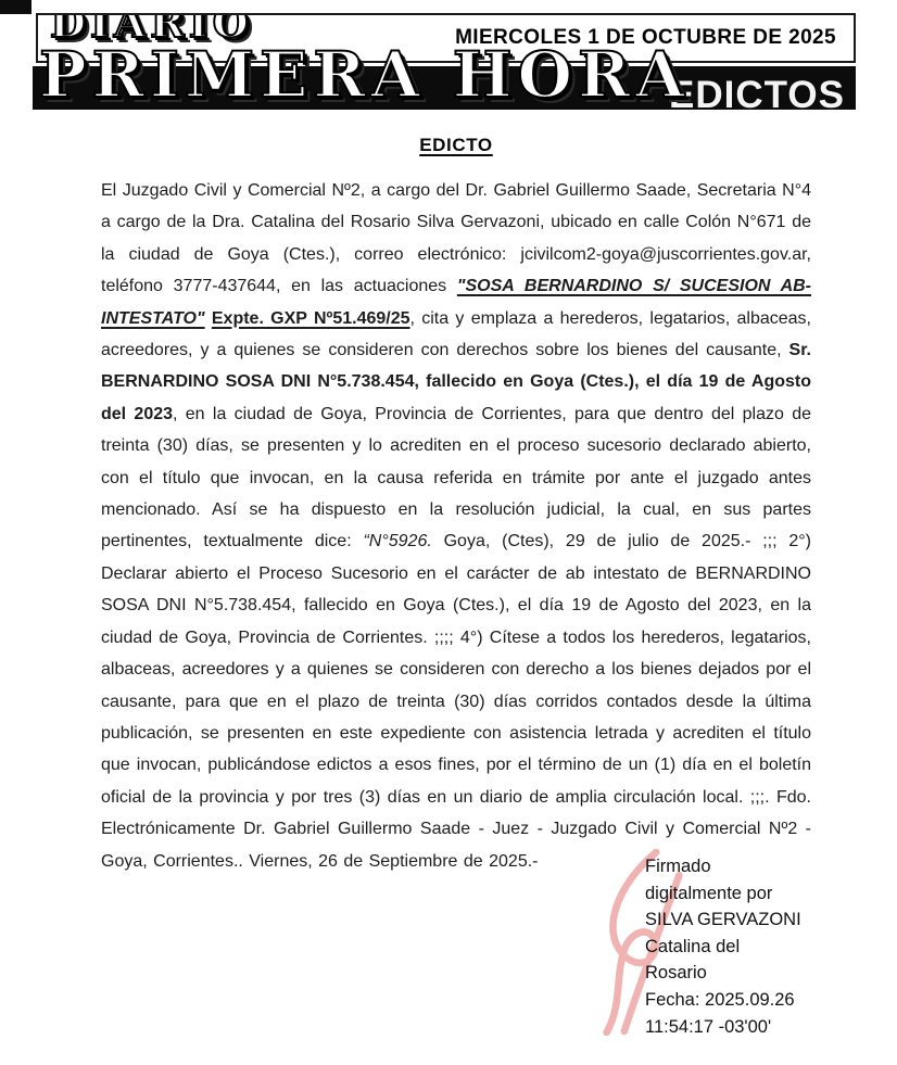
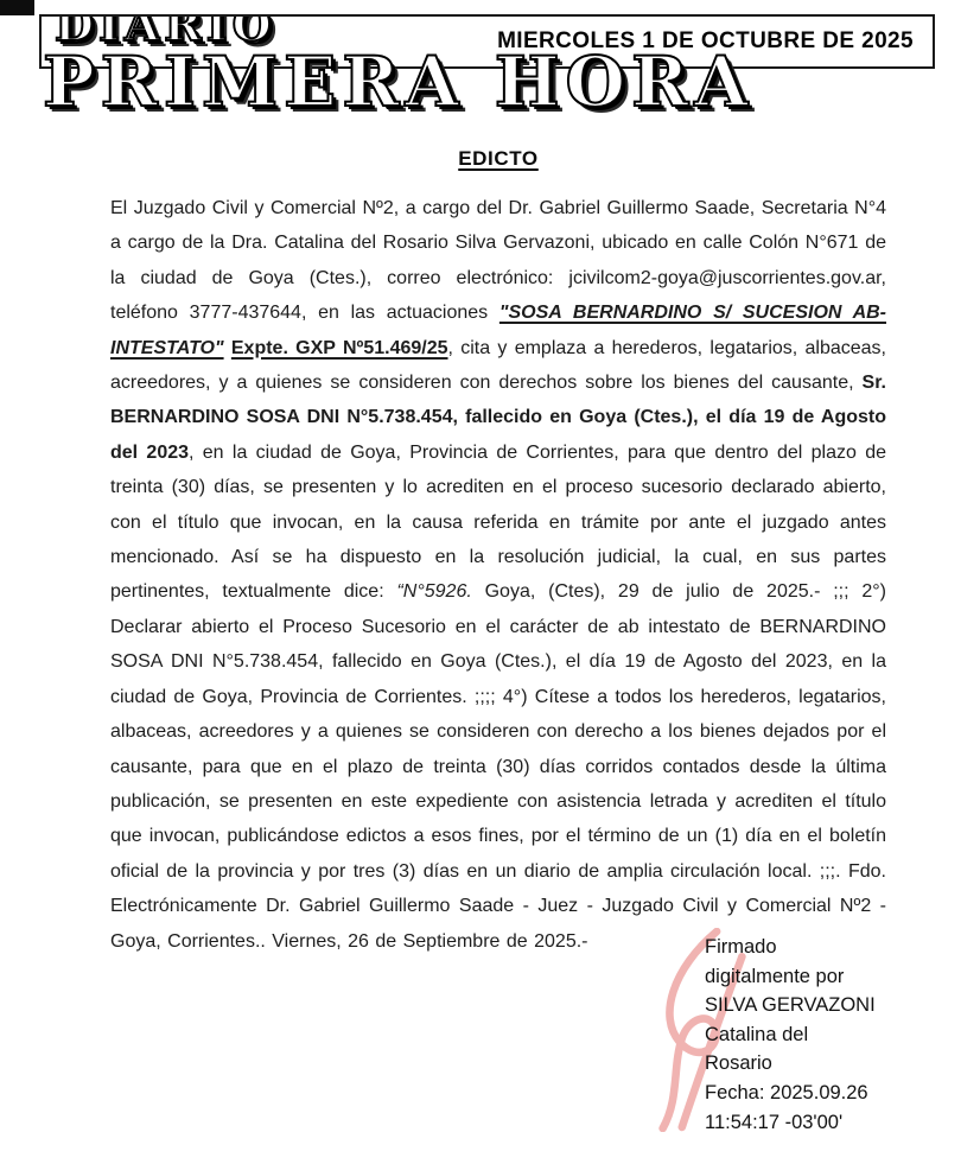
  MIERCOLES 1 DE OCTUBRE DE 2025
- EDICTOS
  DIARIO
  PRIMERA HORA
  EDICTO
  El Juzgado Civil y Comercial Nº2, a cargo del Dr. Gabriel Guillermo Saade, Secretaria N°4 a cargo de la Dra. Catalina del Rosario Silva Gervazoni, ubicado en calle Colón N°671 de la ciudad de Goya (Ctes.), correo electrónico: jcivilcom2-goya@juscorrientes.gov.ar, teléfono 3777-437644, en las actuaciones "SOSA BERNARDINO S/ SUCESION AB-INTESTATO" Expte. GXP Nº51.469/25, cita y emplaza a herederos, legatarios, albaceas, acreedores, y a quienes se consideren con derechos sobre los bienes del causante, Sr. BERNARDINO SOSA DNI N°5.738.454, fallecido en Goya (Ctes.), el día 19 de Agosto del 2023, en la ciudad de Goya, Provincia de Corrientes, para que dentro del plazo de treinta (30) días, se presenten y lo acrediten en el proceso sucesorio declarado abierto, con el título que invocan, en la causa referida en trámite por ante el juzgado antes mencionado. Así se ha dispuesto en la resolución judicial, la cual, en sus partes pertinentes, textualmente dice: “N°5926. Goya, (Ctes), 29 de julio de 2025.- ;;; 2°) Declarar abierto el Proceso Sucesorio en el carácter de ab intestato de BERNARDINO SOSA DNI N°5.738.454, fallecido en Goya (Ctes.), el día 19 de Agosto del 2023, en la ciudad de Goya, Provincia de Corrientes. ;;;; 4°) Cítese a todos los herederos, legatarios, albaceas, acreedores y a quienes se consideren con derecho a los bienes dejados por el causante, para que en el plazo de treinta (30) días corridos contados desde la última publicación, se presenten en este expediente con asistencia letrada y acrediten el título que invocan, publicándose edictos a esos fines, por el término de un (1) día en el boletín oficial de la provincia y por tres (3) días en un diario de amplia circulación local. ;;;. Fdo. Electrónicamente Dr. Gabriel Guillermo Saade - Juez - Juzgado Civil y Comercial Nº2 - Goya, Corrientes.. Viernes, 26 de Septiembre de 2025.-
  Firmado
  digitalmente por
  SILVA GERVAZONI
  Catalina del
  Rosario
  Fecha: 2025.09.26
  11:54:17 -03'00'
